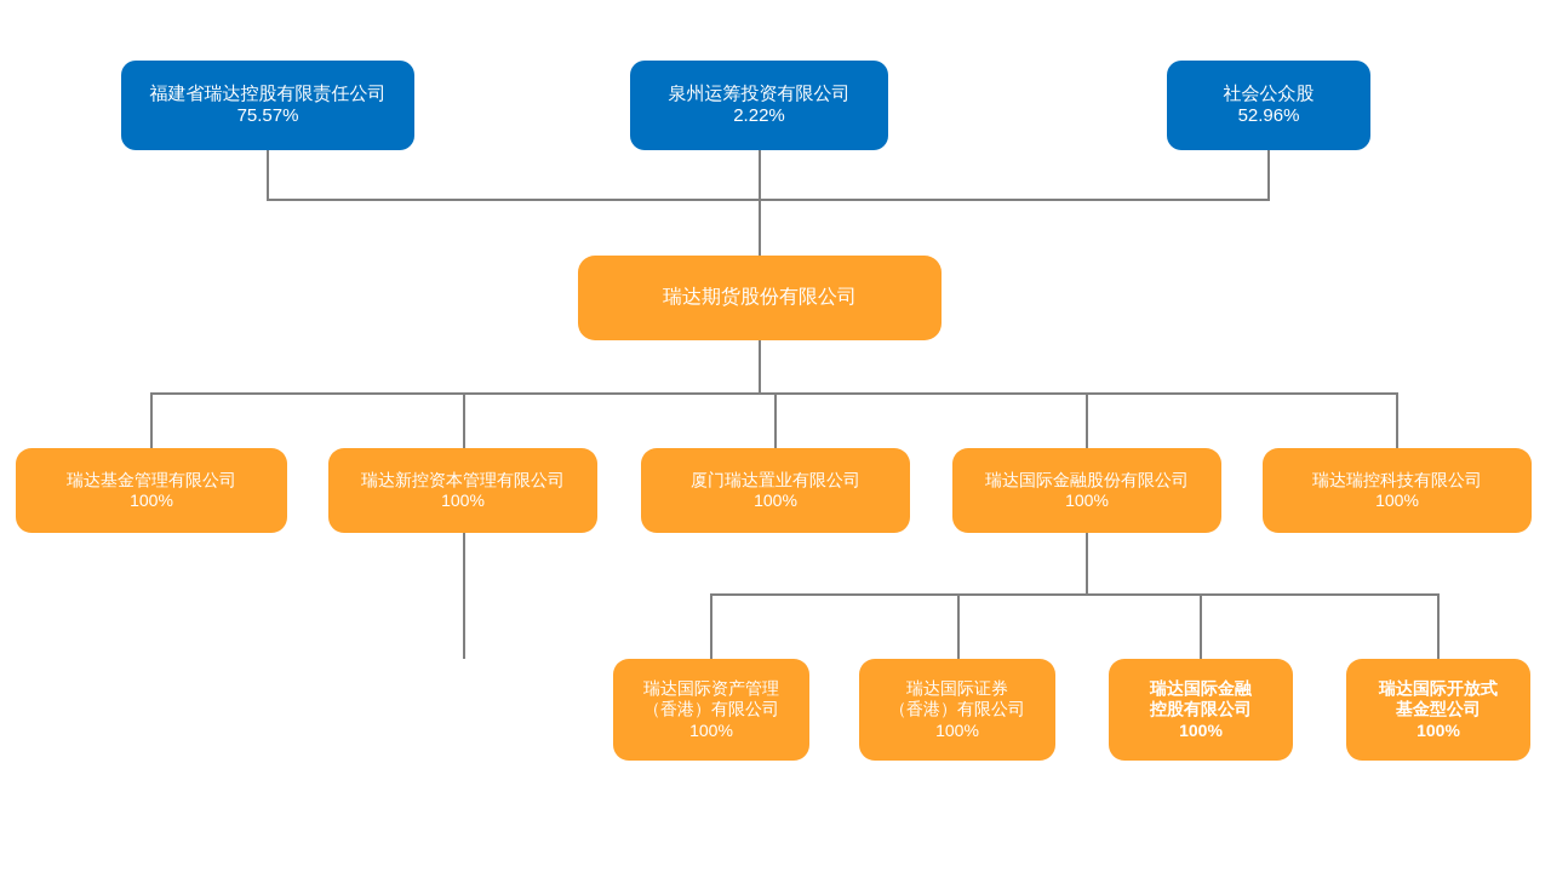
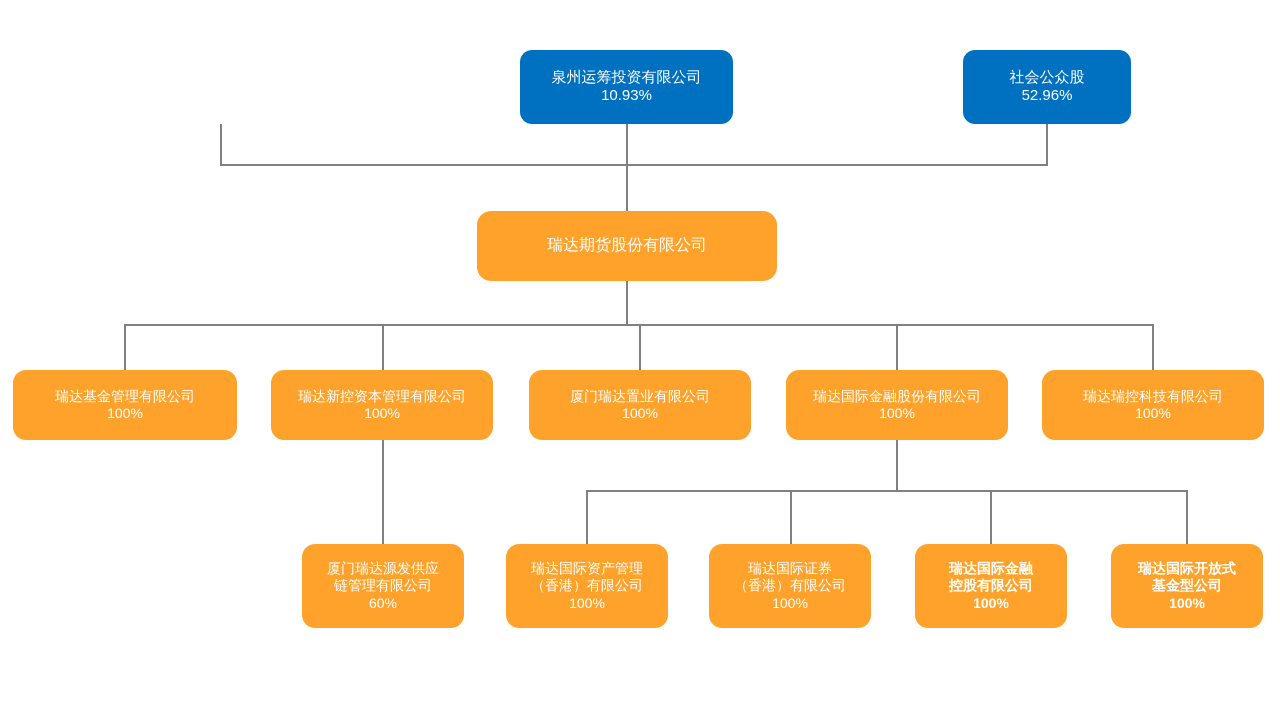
- 福建省瑞达控股有限责任公司
- 75.57%
  泉州运筹投资有限公司
- 2.22%
+ 10.93%
  社会公众股
  52.96%
  瑞达期货股份有限公司
  瑞达基金管理有限公司
  100%
  瑞达新控资本管理有限公司
  100%
  厦门瑞达置业有限公司
  100%
  瑞达国际金融股份有限公司
  100%
  瑞达瑞控科技有限公司
  100%
+ 厦门瑞达源发供应
+ 链管理有限公司
+ 60%
  瑞达国际资产管理
  （香港）有限公司
  100%
  瑞达国际证券
  （香港）有限公司
  100%
  瑞达国际金融
  控股有限公司
  100%
  瑞达国际开放式
  基金型公司
  100%
